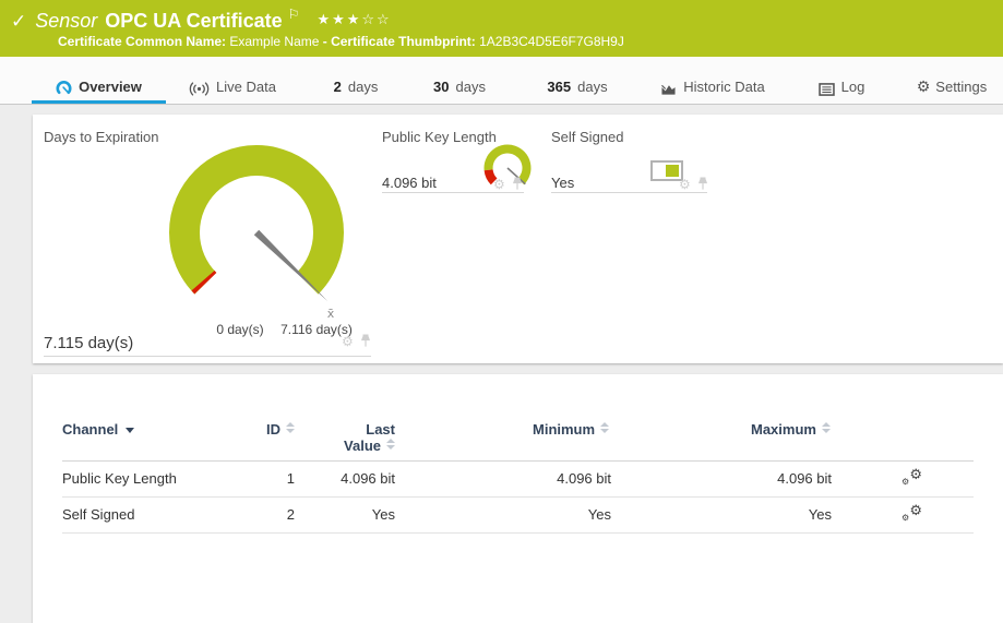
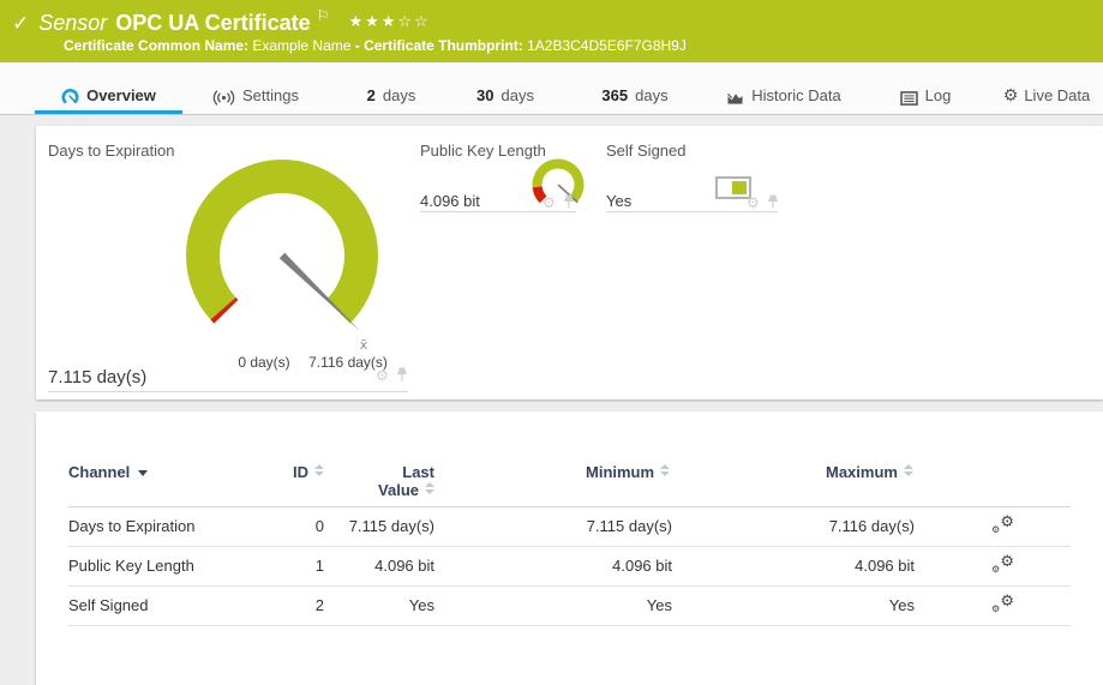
  ✓ Sensor OPC UA Certificate ⚐ ★★★☆☆
  Certificate Common Name: Example Name - Certificate Thumbprint: 1A2B3C4D5E6F7G8H9J
  Overview
- Live Data
+ Settings
  2
  days
  30
  days
  365
  days
  Historic Data
  Log
  ⚙
- Settings
+ Live Data
  Days to Expiration
  x̄
  0 day(s)
  7.116 day(s)
  7.115 day(s)
  ⚙
  Public Key Length
  4.096 bit
  ⚙
  Self Signed
  Yes
  ⚙
  Channel	ID	Last Value	Minimum	Maximum
+ Days to Expiration	0	7.115 day(s)	7.115 day(s)	7.116 day(s)	⚙⚙
  Public Key Length	1	4.096 bit	4.096 bit	4.096 bit	⚙⚙
  Self Signed	2	Yes	Yes	Yes	⚙⚙
